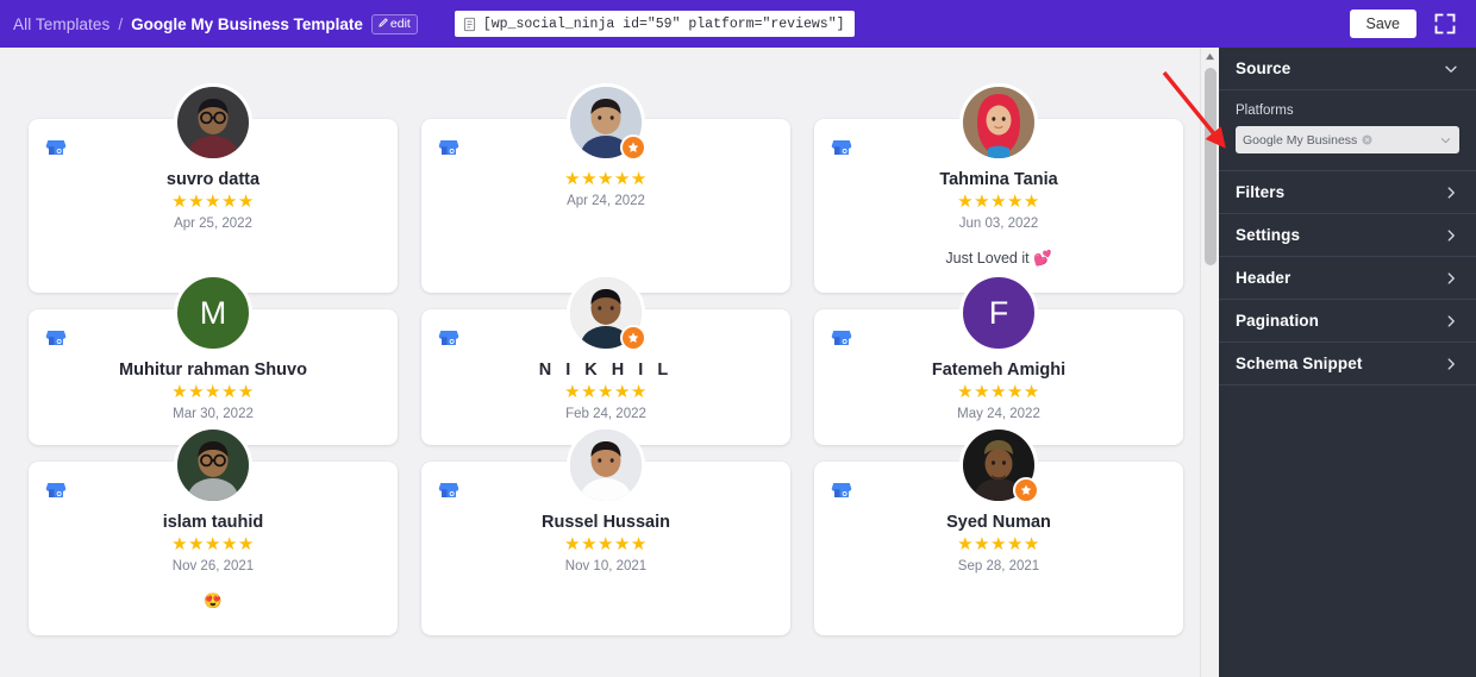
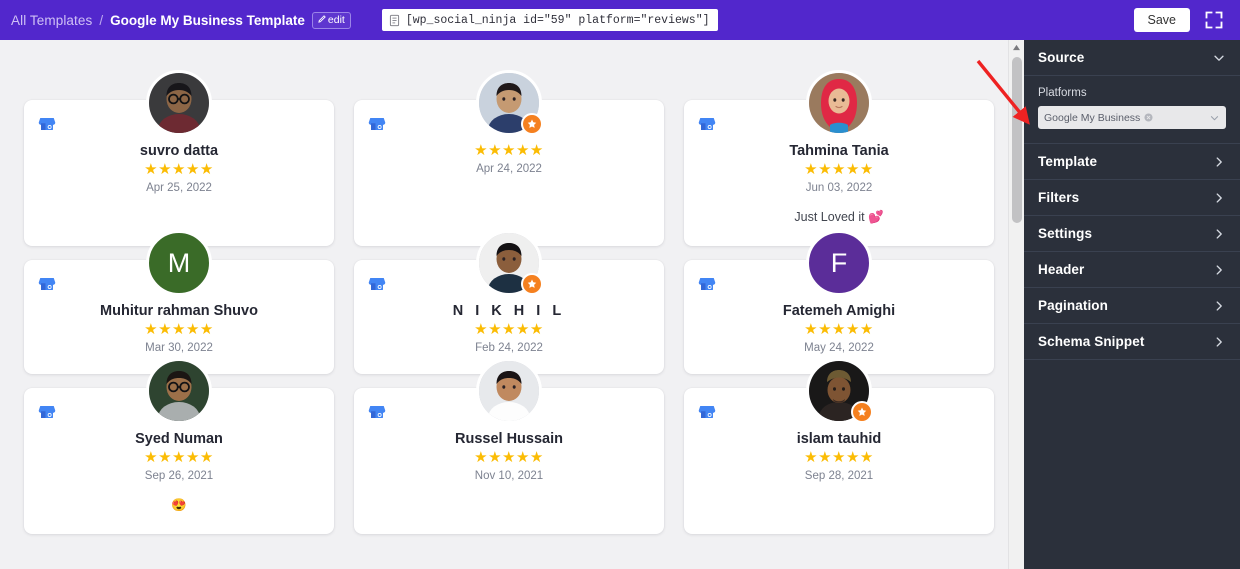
  All Templates
  /
  Google My Business Template
  edit
  [wp_social_ninja id="59" platform="reviews"]
  Save
  suvro datta
  ★★★★★
  Apr 25, 2022
  ★★★★★
  Apr 24, 2022
  Tahmina Tania
  ★★★★★
  Jun 03, 2022
  Just Loved it 💕
  M
  Muhitur rahman Shuvo
  ★★★★★
  Mar 30, 2022
  N I K H I L
  ★★★★★
  Feb 24, 2022
  F
  Fatemeh Amighi
  ★★★★★
  May 24, 2022
- islam tauhid
+ Syed Numan
  ★★★★★
- Nov 26, 2021
+ Sep 26, 2021
  😍
  Russel Hussain
  ★★★★★
  Nov 10, 2021
- Syed Numan
+ islam tauhid
  ★★★★★
  Sep 28, 2021
  Source
  Platforms
  Google My Business
+ Template
  Filters
  Settings
  Header
  Pagination
  Schema Snippet
